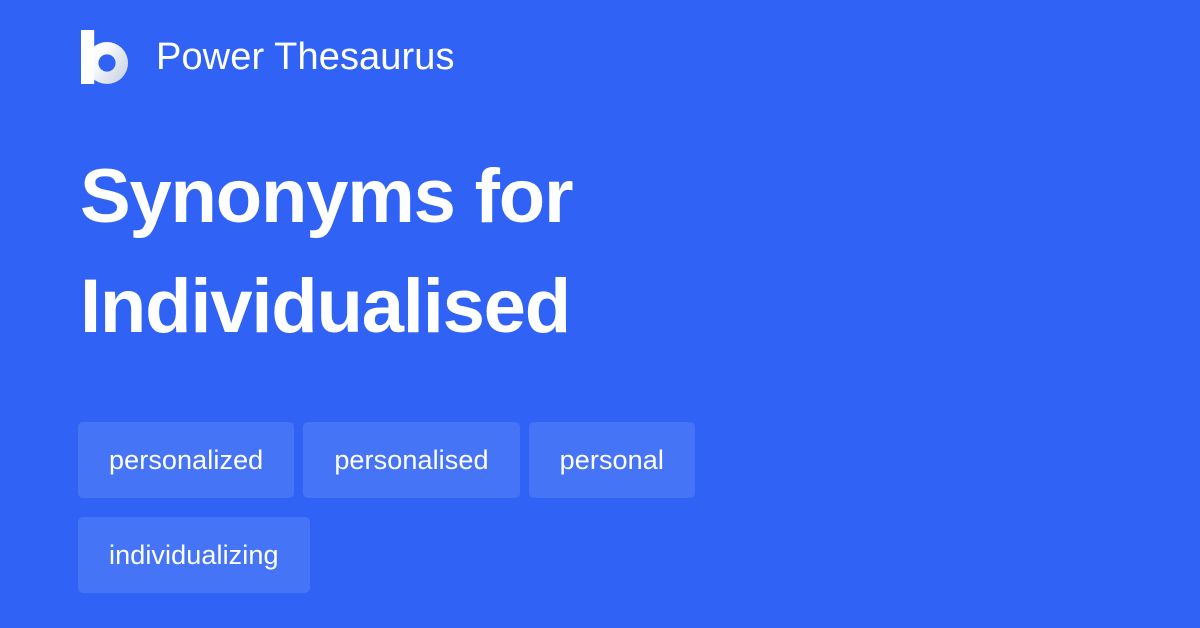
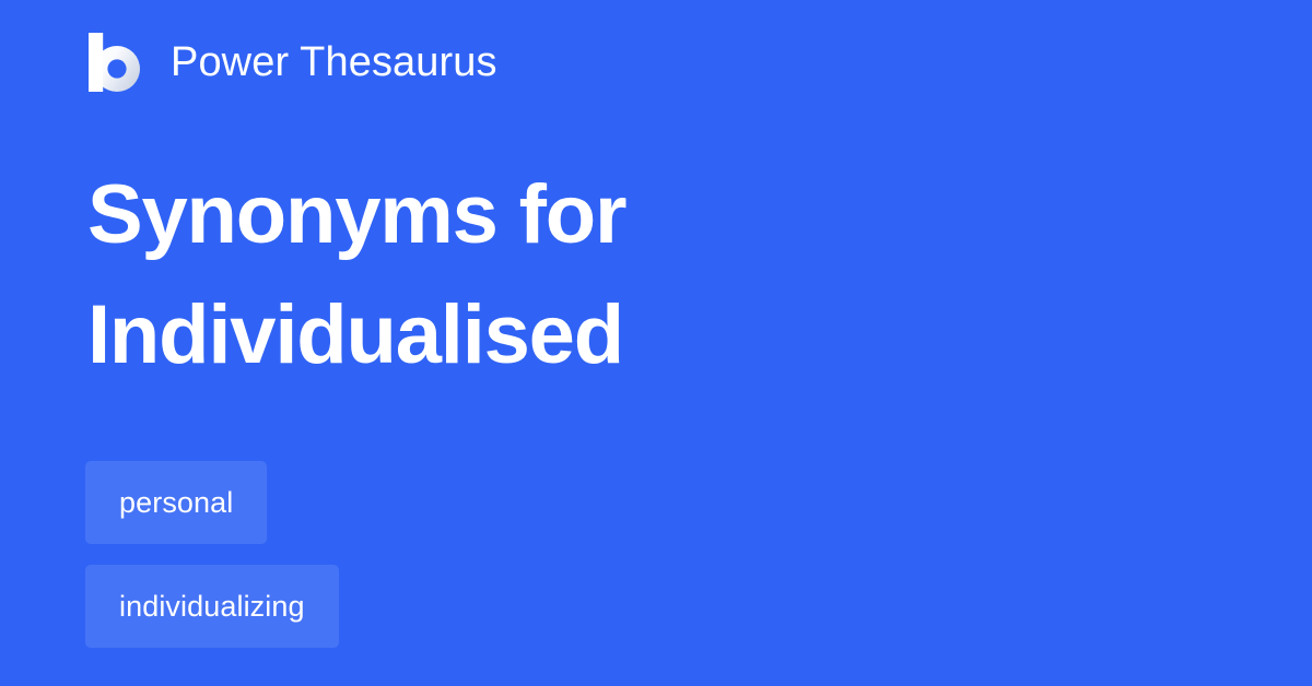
  Power Thesaurus
  Synonyms for
  Individualised
- personalized
- personalised
  personal
  individualizing
